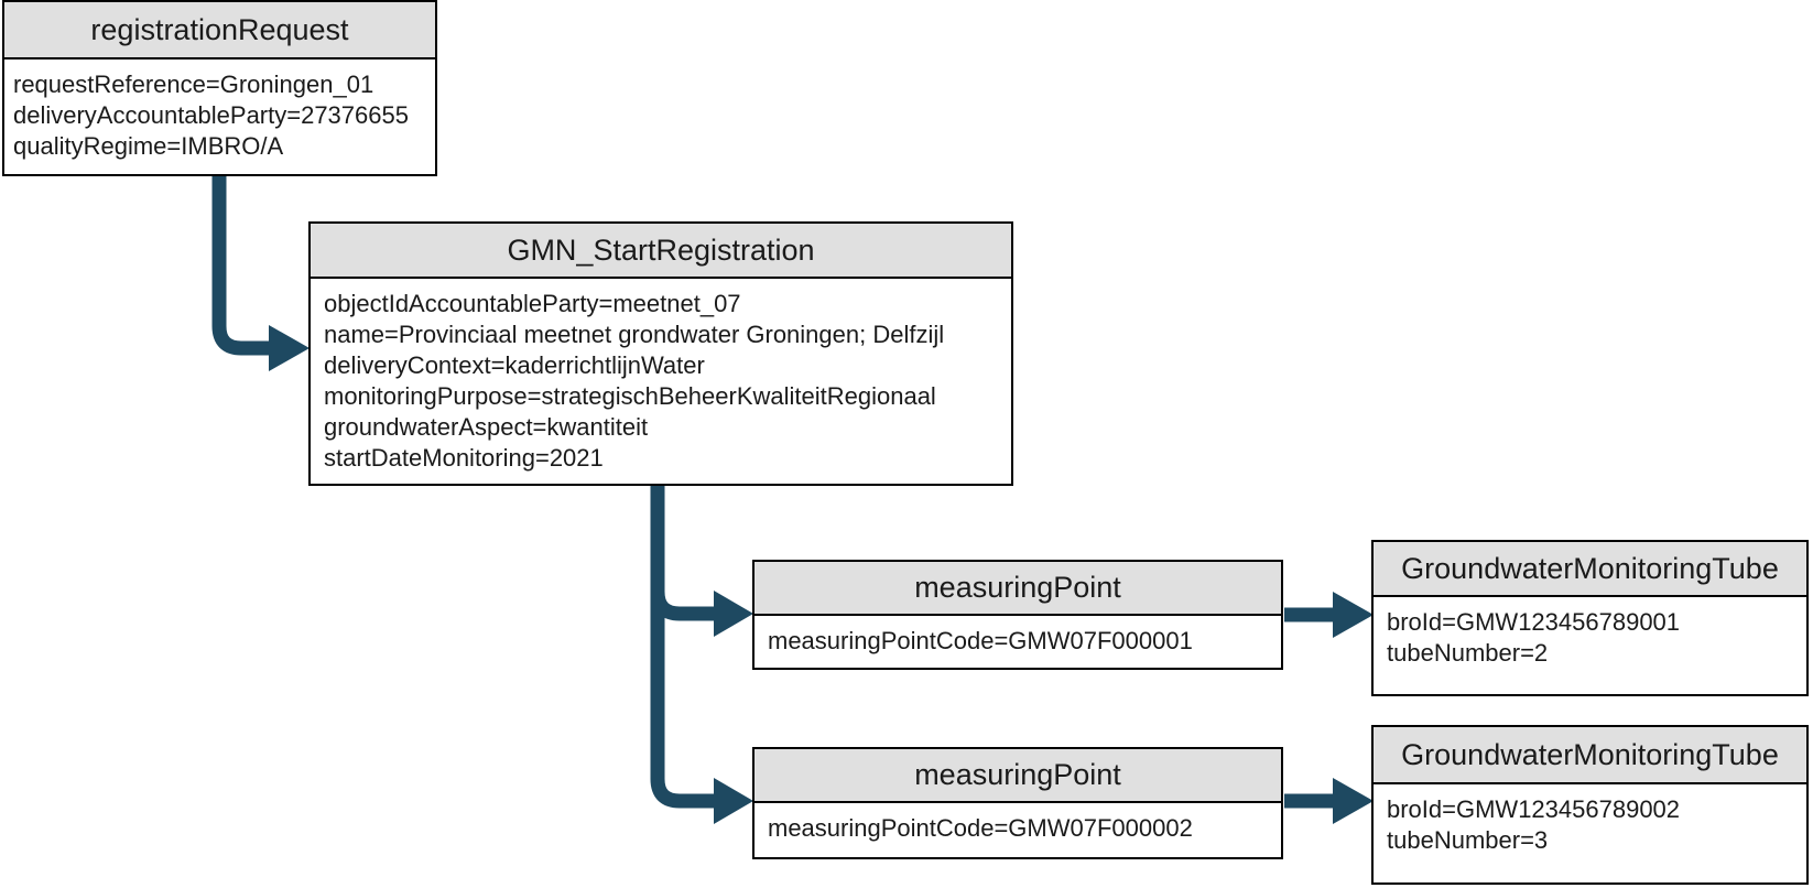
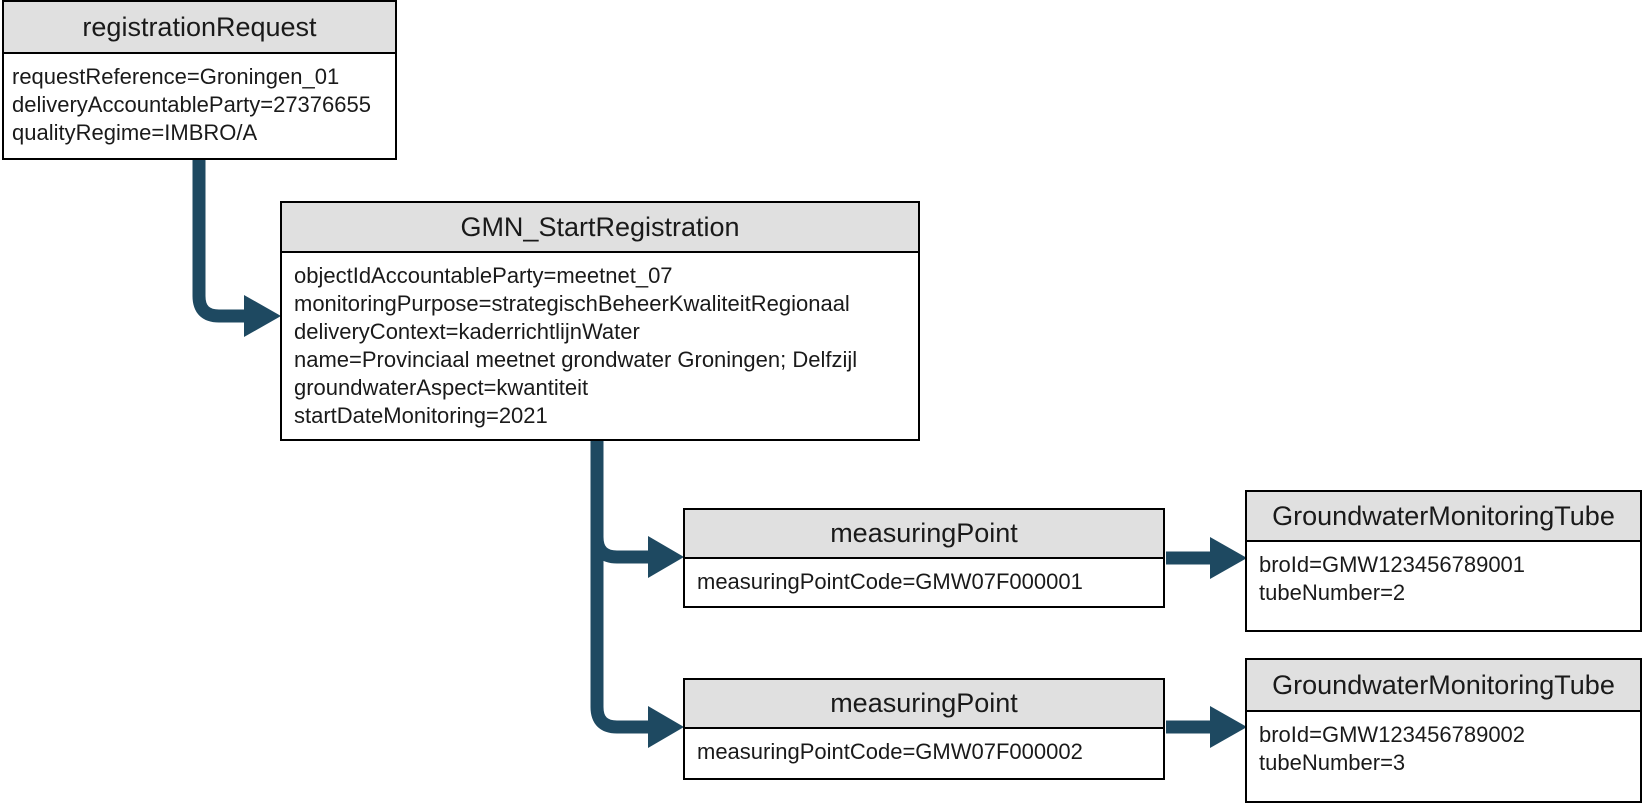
  registrationRequest
  requestReference=Groningen_01
  deliveryAccountableParty=27376655
  qualityRegime=IMBRO/A
  GMN_StartRegistration
  objectIdAccountableParty=meetnet_07
- name=Provinciaal meetnet grondwater Groningen; Delfzijl
+ monitoringPurpose=strategischBeheerKwaliteitRegionaal
  deliveryContext=kaderrichtlijnWater
- monitoringPurpose=strategischBeheerKwaliteitRegionaal
+ name=Provinciaal meetnet grondwater Groningen; Delfzijl
  groundwaterAspect=kwantiteit
  startDateMonitoring=2021
  measuringPoint
  measuringPointCode=GMW07F000001
  GroundwaterMonitoringTube
  broId=GMW123456789001
  tubeNumber=2
  measuringPoint
  measuringPointCode=GMW07F000002
  GroundwaterMonitoringTube
  broId=GMW123456789002
  tubeNumber=3
